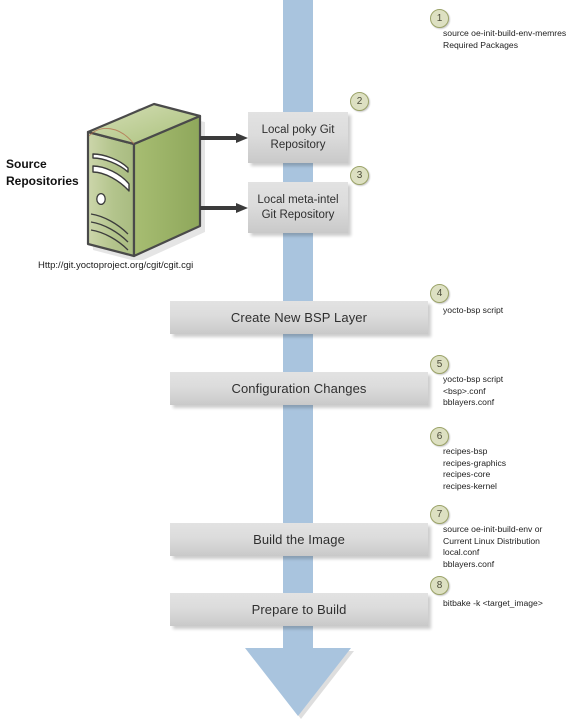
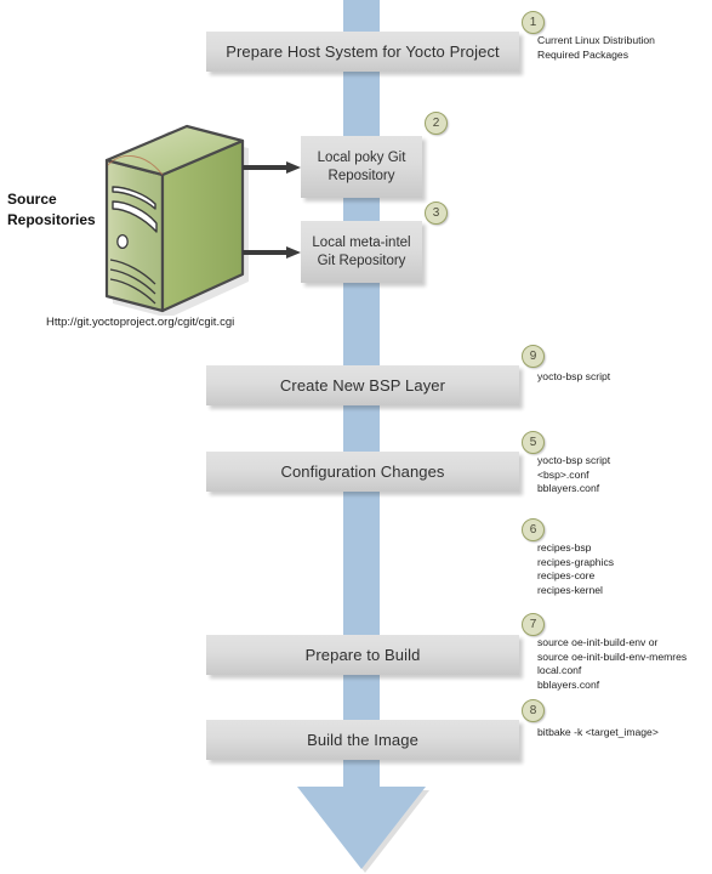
  Source
  Repositories
  Http://git.yoctoproject.org/cgit/cgit.cgi
  Local poky Git
  Repository
  Local meta-intel
  Git Repository
  2
  3
+ Prepare Host System for Yocto Project
  1
- source oe-init-build-env-memres
+ Current Linux Distribution
  Required Packages
  Create New BSP Layer
- 4
+ 9
  yocto-bsp script
  Configuration Changes
  5
  yocto-bsp script
  <bsp>.conf
  bblayers.conf
  6
  recipes-bsp
  recipes-graphics
  recipes-core
  recipes-kernel
- Build the Image
+ Prepare to Build
  7
  source oe-init-build-env or
- Current Linux Distribution
+ source oe-init-build-env-memres
  local.conf
  bblayers.conf
- Prepare to Build
+ Build the Image
  8
  bitbake -k <target_image>
